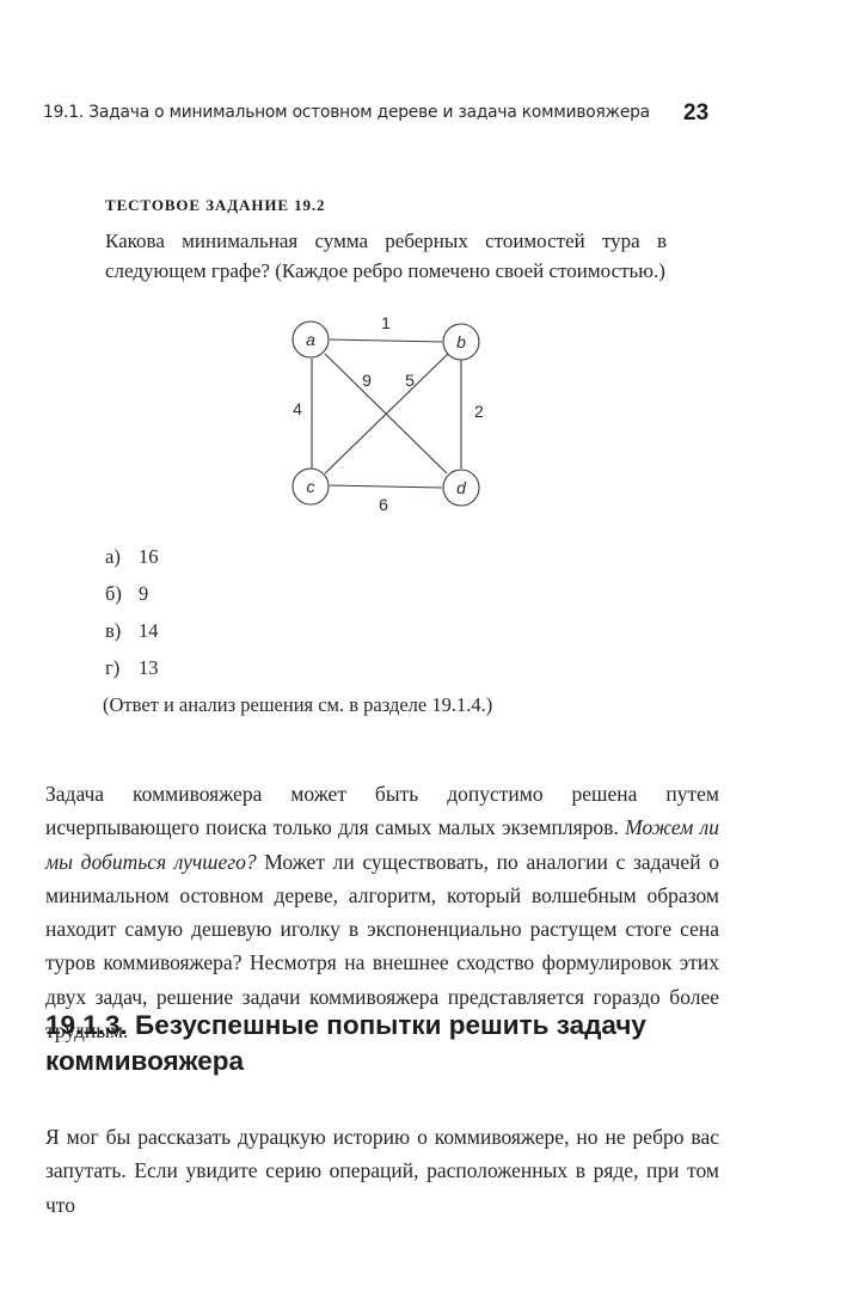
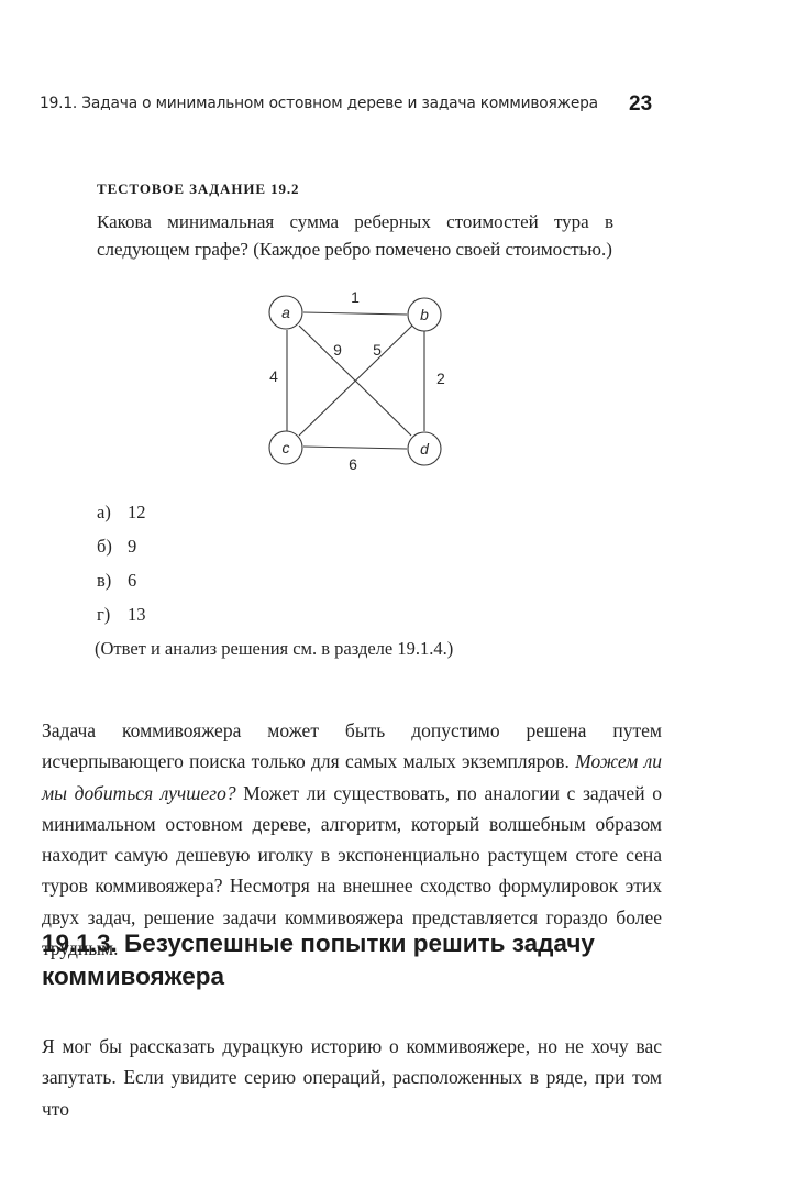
  19.1. Задача о минимальном остовном дереве и задача коммивояжера
  23
  ТЕСТОВОЕ ЗАДАНИЕ 19.2
  Какова минимальная сумма реберных стоимостей тура в следующем графе? (Каждое ребро помечено своей стоимостью.)
  a
  b
  c
  d
  1
  2
  9
  4
  5
  6
- а) 16
+ а) 12
  б) 9
- в) 14
+ в) 6
  г) 13
  (Ответ и анализ решения см. в разделе 19.1.4.)
  Задача коммивояжера может быть допустимо решена путем исчерпывающего поиска только для самых малых экземпляров. Можем ли мы добиться лучшего? Может ли существовать, по аналогии с задачей о минимальном остовном дереве, алгоритм, который волшебным образом находит самую дешевую иголку в экспоненциально растущем стоге сена туров коммивояжера? Несмотря на внешнее сходство формулировок этих двух задач, решение задачи коммивояжера представляется гораздо более трудным.
  19.1.3. Безуспешные попытки решить задачу коммивояжера
- Я мог бы рассказать дурацкую историю о коммивояжере, но не ребро вас запутать. Если увидите серию операций, расположенных в ряде, при том что
+ Я мог бы рассказать дурацкую историю о коммивояжере, но не хочу вас запутать. Если увидите серию операций, расположенных в ряде, при том что
